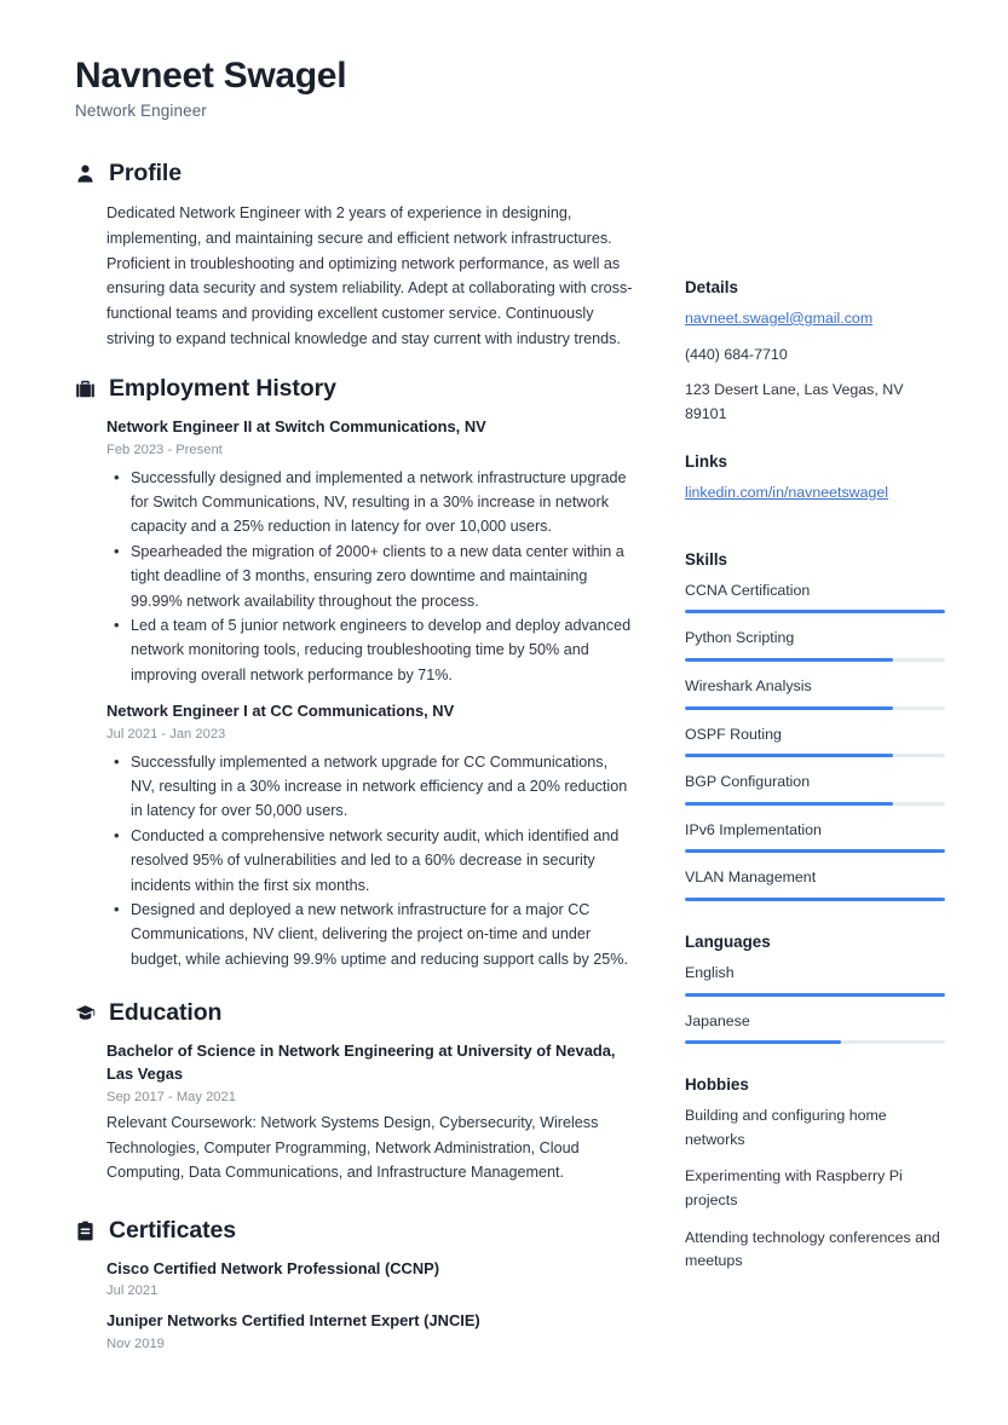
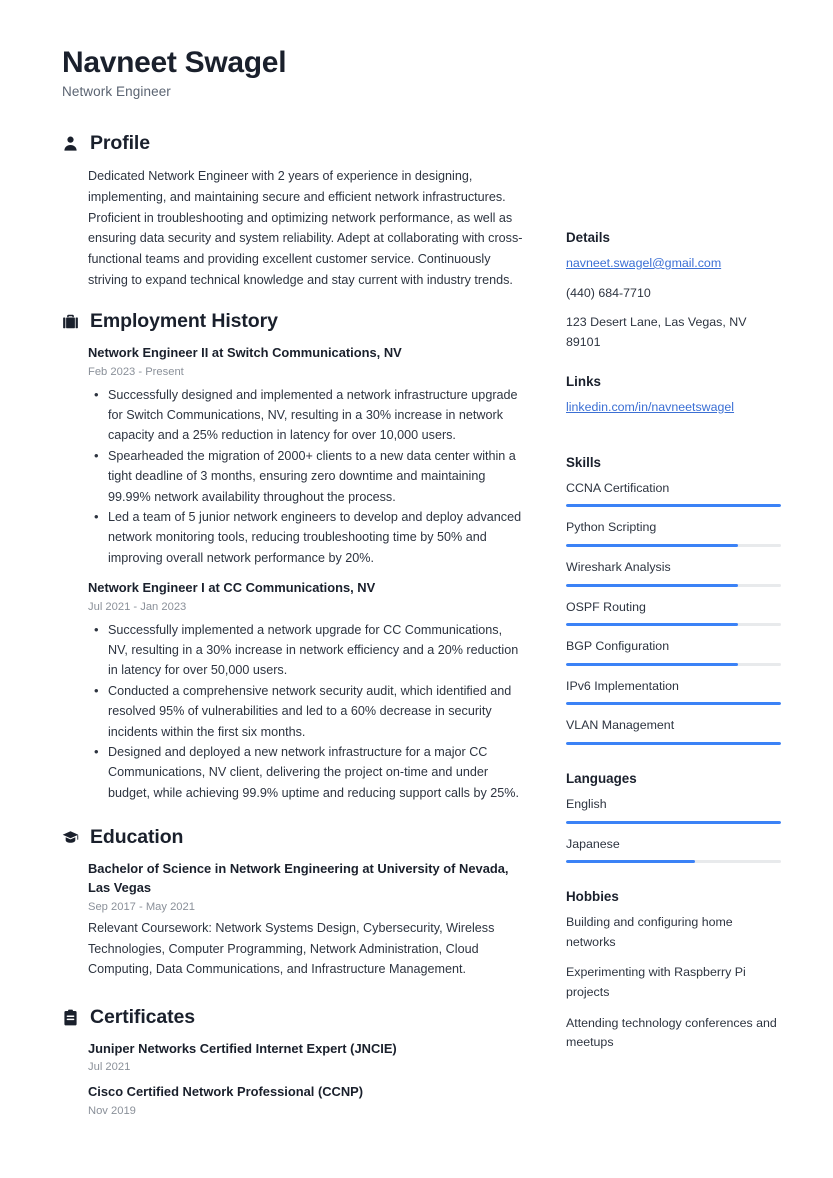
  Navneet Swagel
  Network Engineer
  Profile
  Dedicated Network Engineer with 2 years of experience in designing, implementing, and maintaining secure and efficient network infrastructures. Proficient in troubleshooting and optimizing network performance, as well as ensuring data security and system reliability. Adept at collaborating with cross-functional teams and providing excellent customer service. Continuously striving to expand technical knowledge and stay current with industry trends.
  Employment History
  Network Engineer II at Switch Communications, NV
  Feb 2023 - Present
  Successfully designed and implemented a network infrastructure upgrade for Switch Communications, NV, resulting in a 30% increase in network capacity and a 25% reduction in latency for over 10,000 users.
  Spearheaded the migration of 2000+ clients to a new data center within a tight deadline of 3 months, ensuring zero downtime and maintaining 99.99% network availability throughout the process.
- Led a team of 5 junior network engineers to develop and deploy advanced network monitoring tools, reducing troubleshooting time by 50% and improving overall network performance by 71%.
+ Led a team of 5 junior network engineers to develop and deploy advanced network monitoring tools, reducing troubleshooting time by 50% and improving overall network performance by 20%.
  Network Engineer I at CC Communications, NV
  Jul 2021 - Jan 2023
  Successfully implemented a network upgrade for CC Communications, NV, resulting in a 30% increase in network efficiency and a 20% reduction in latency for over 50,000 users.
  Conducted a comprehensive network security audit, which identified and resolved 95% of vulnerabilities and led to a 60% decrease in security incidents within the first six months.
  Designed and deployed a new network infrastructure for a major CC Communications, NV client, delivering the project on-time and under budget, while achieving 99.9% uptime and reducing support calls by 25%.
  Education
  Bachelor of Science in Network Engineering at University of Nevada, Las Vegas
  Sep 2017 - May 2021
  Relevant Coursework: Network Systems Design, Cybersecurity, Wireless Technologies, Computer Programming, Network Administration, Cloud Computing, Data Communications, and Infrastructure Management.
  Certificates
- Cisco Certified Network Professional (CCNP)
+ Juniper Networks Certified Internet Expert (JNCIE)
  Jul 2021
- Juniper Networks Certified Internet Expert (JNCIE)
+ Cisco Certified Network Professional (CCNP)
  Nov 2019
  Details
  navneet.swagel@gmail.com
  (440) 684-7710
  123 Desert Lane, Las Vegas, NV 89101
  Links
  linkedin.com/in/navneetswagel
  Skills
  CCNA Certification
  Python Scripting
  Wireshark Analysis
  OSPF Routing
  BGP Configuration
  IPv6 Implementation
  VLAN Management
  Languages
  English
  Japanese
  Hobbies
  Building and configuring home networks
  Experimenting with Raspberry Pi projects
  Attending technology conferences and meetups
